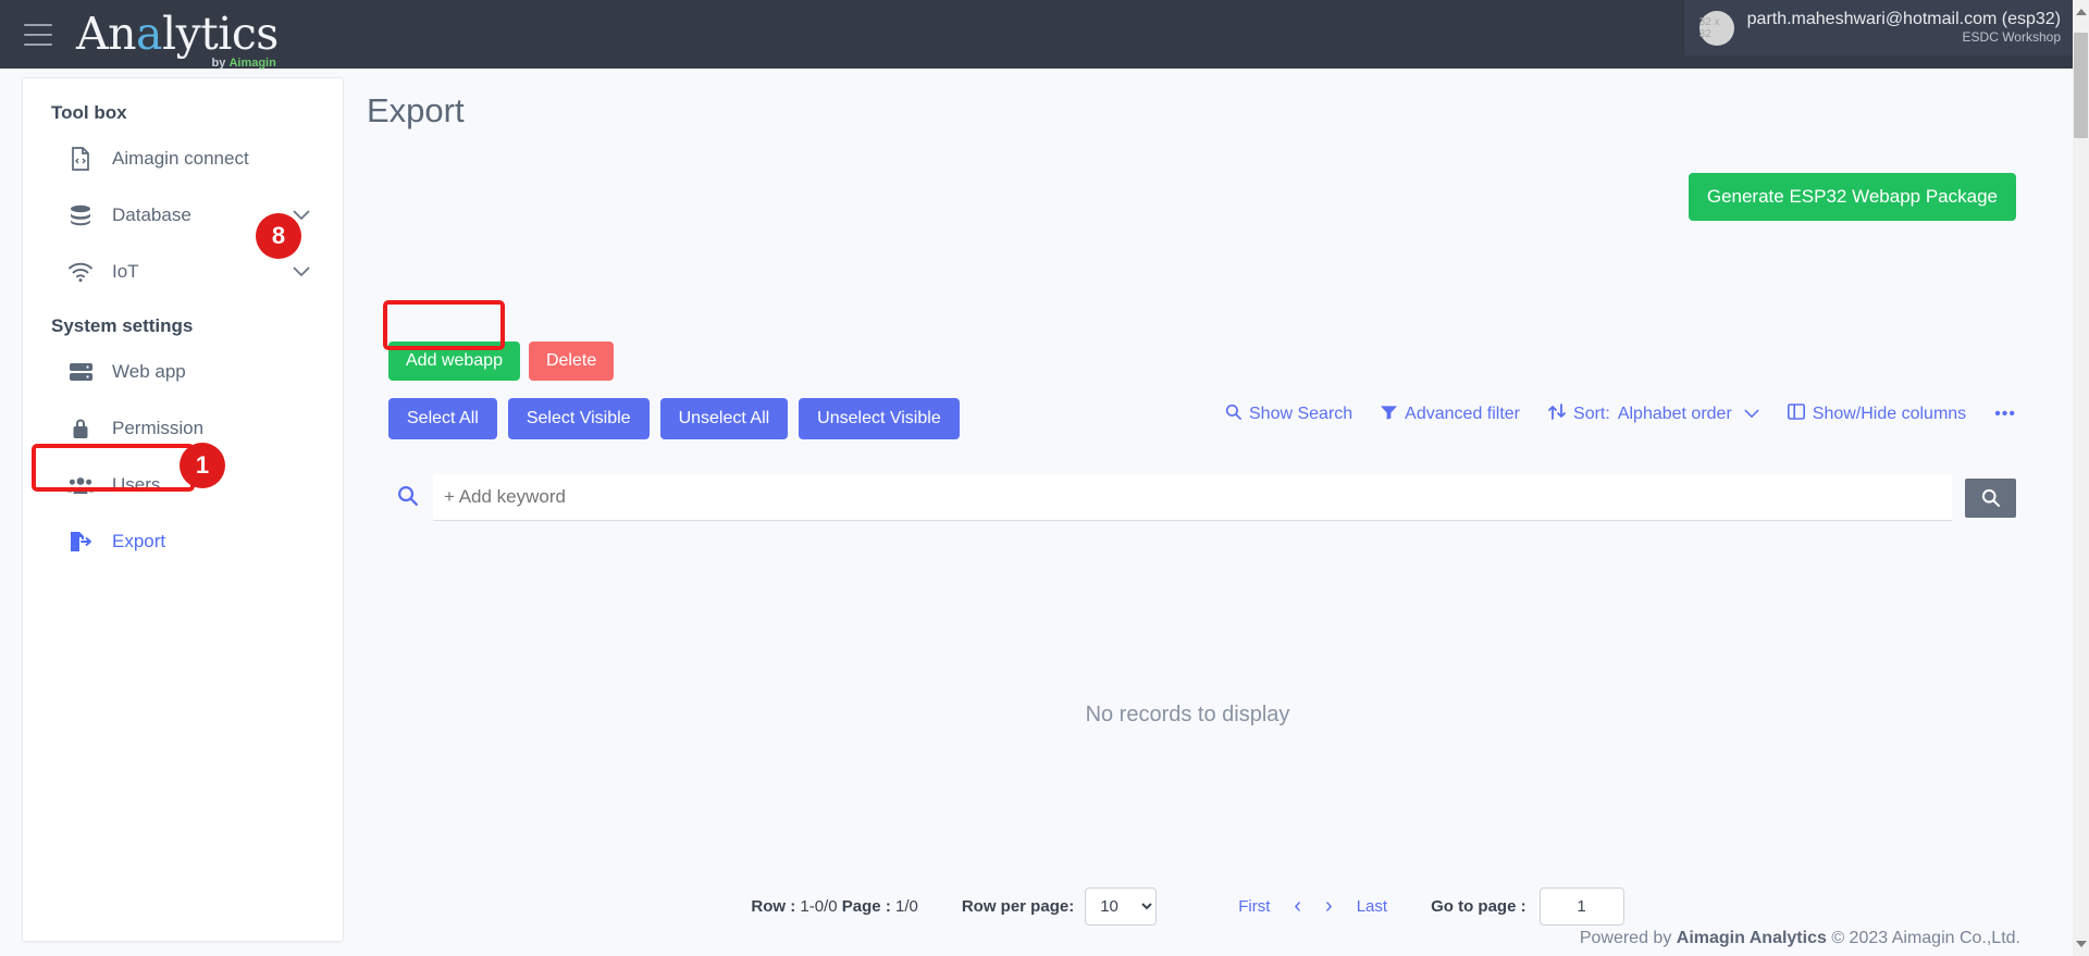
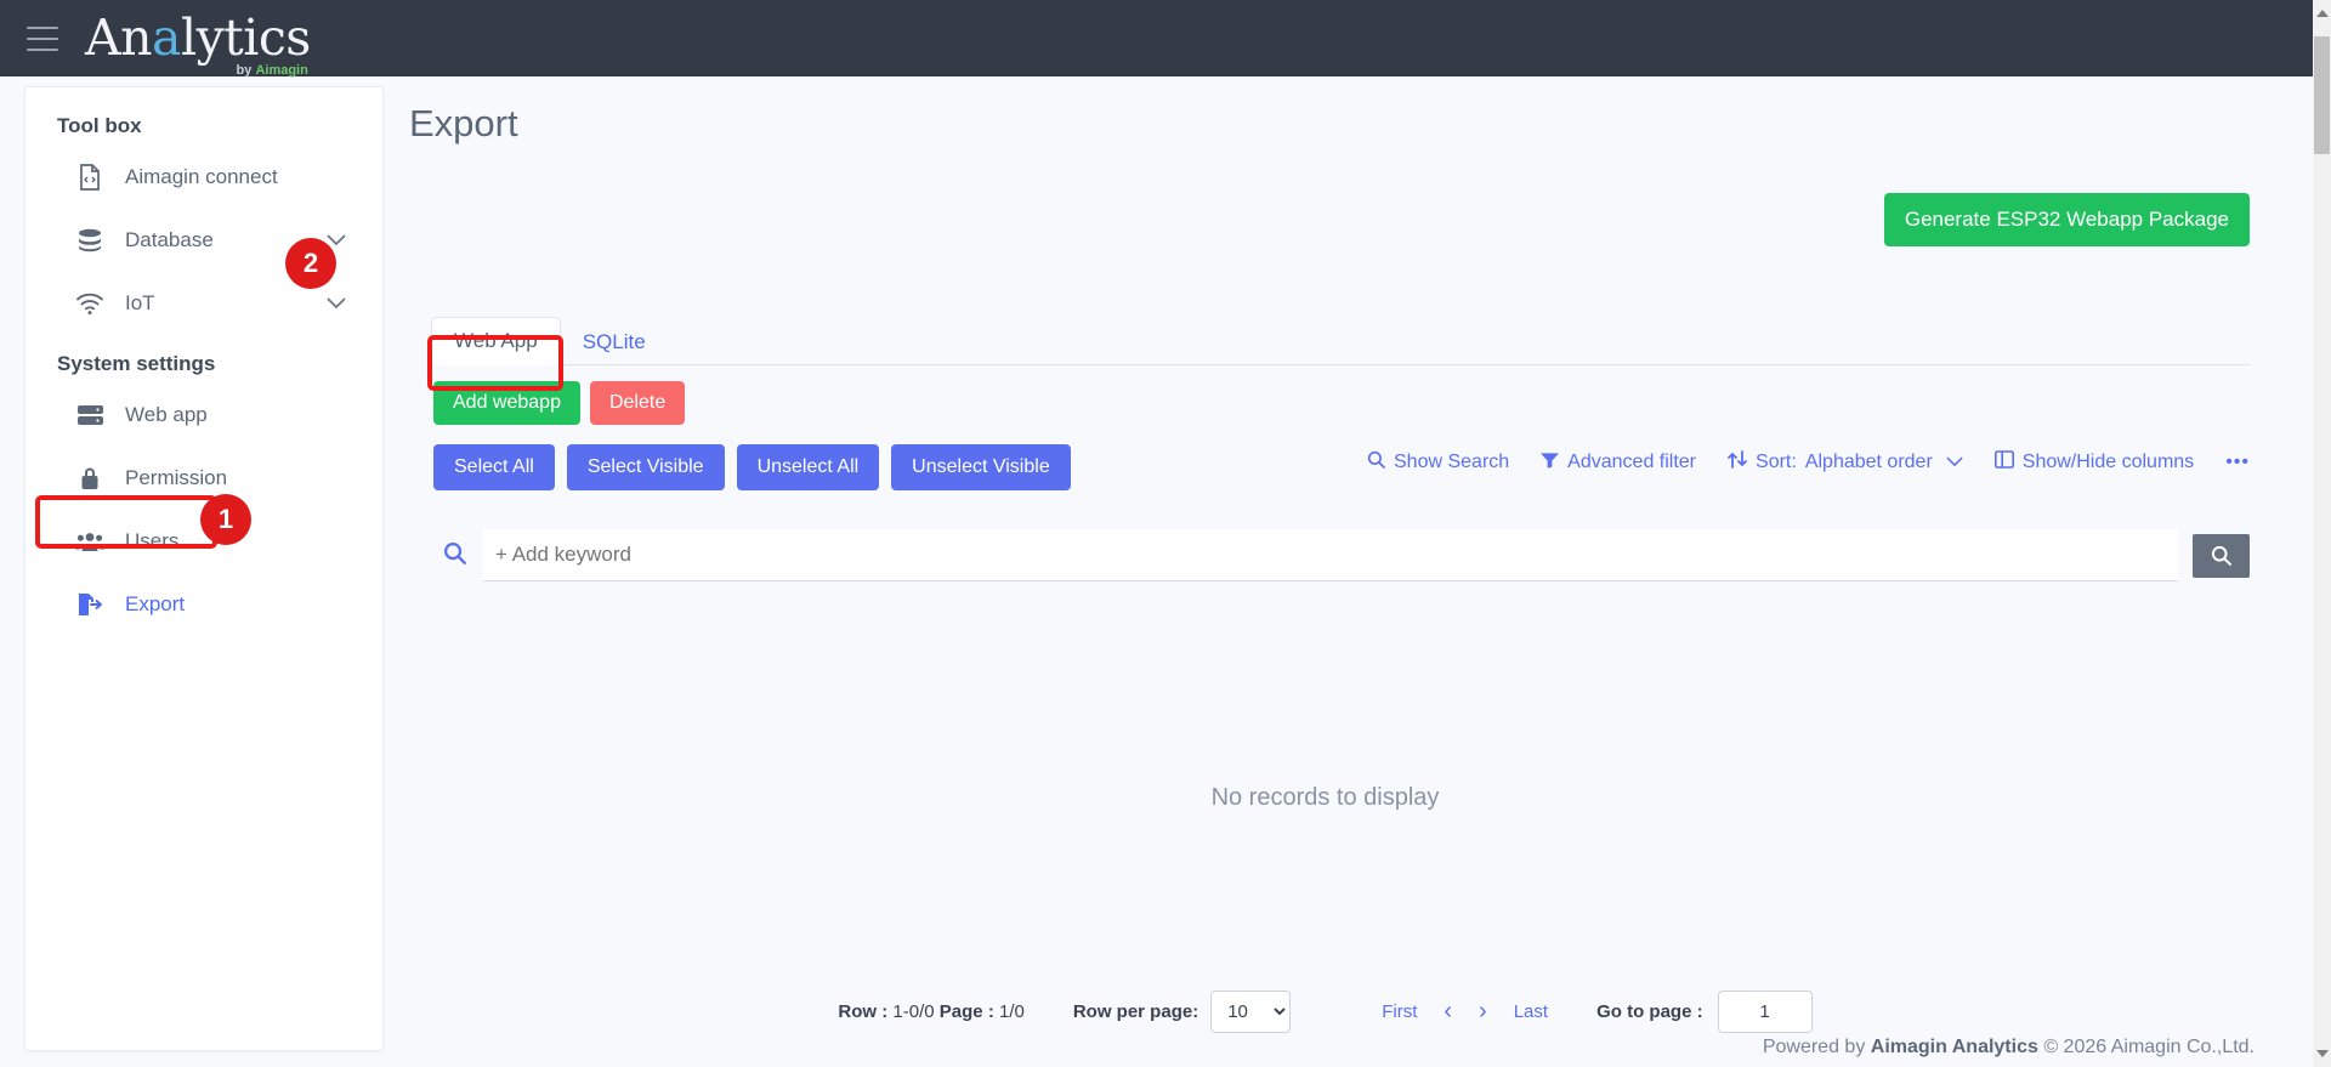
  Analytics
  by Aimagin
- 32 x 32
- parth.maheshwari@hotmail.com (esp32)
- ESDC Workshop
  Tool box
  Aimagin connect
  Database
  IoT
  System settings
  Web app
  Permission
  Users
  Export
  1
- 8
+ 2
  Export
  Generate ESP32 Webapp Package
+ Web App
+ SQLite
  Add webapp
  Delete
  Select All
  Select Visible
  Unselect All
  Unselect Visible
  Show Search
  Advanced filter
  Sort:
  Alphabet order
  Show/Hide columns
  •••
  + Add keyword
  No records to display
  Row : 1-0/0 Page : 1/0
  Row per page:
  10
  First
  ‹
  ›
  Last
  Go to page :
  1
- Powered by Aimagin Analytics © 2023 Aimagin Co.,Ltd.
+ Powered by Aimagin Analytics © 2026 Aimagin Co.,Ltd.
